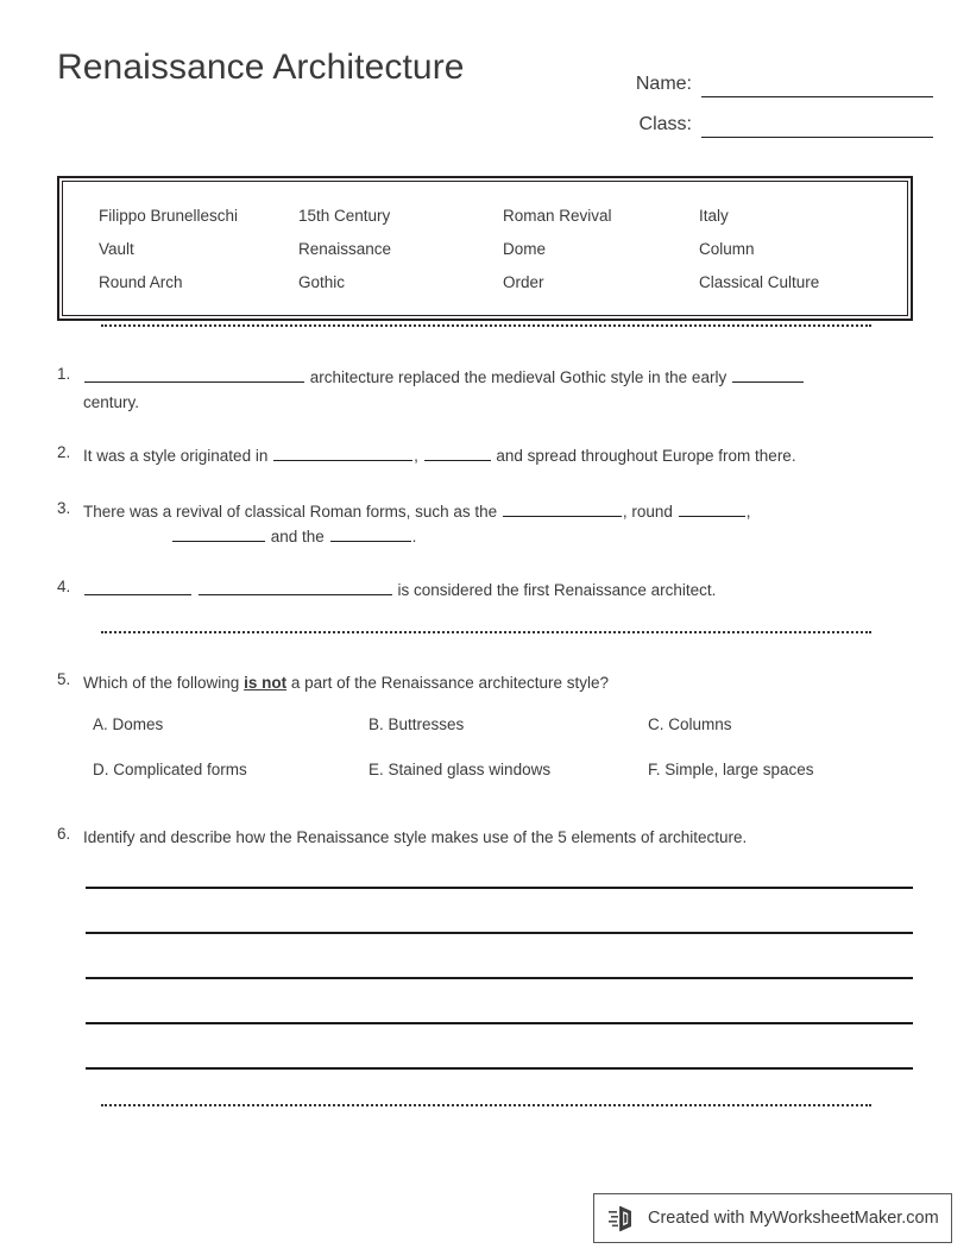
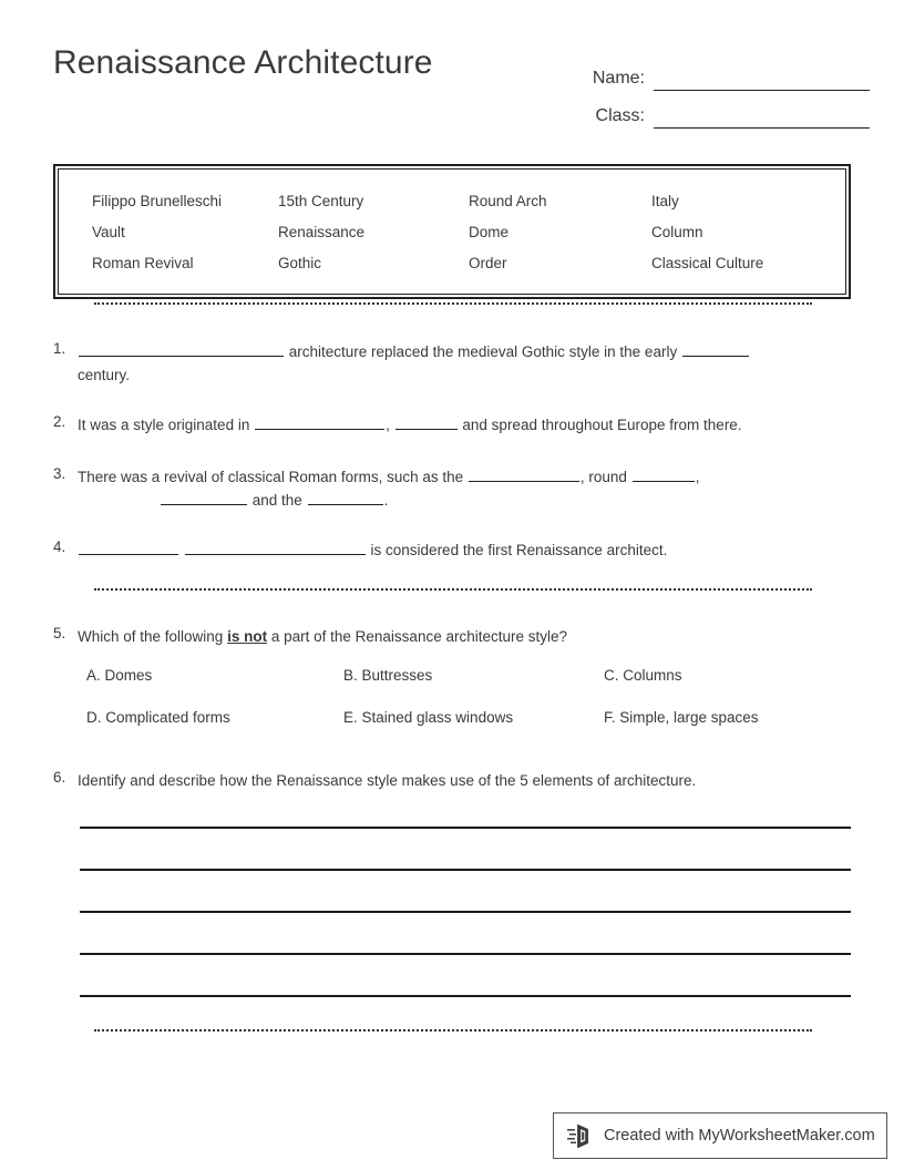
  Renaissance Architecture
  Name:
  Class:
  Filippo Brunelleschi
  15th Century
- Roman Revival
+ Round Arch
  Italy
  Vault
  Renaissance
  Dome
  Column
- Round Arch
+ Roman Revival
  Gothic
  Order
  Classical Culture
  1.
  architecture replaced the medieval Gothic style in the early
  century.
  2.
  It was a style originated in , and spread throughout Europe from there.
  3.
  There was a revival of classical Roman forms, such as the , round ,
  and the .
  4.
  is considered the first Renaissance architect.
  5.
  Which of the following is not a part of the Renaissance architecture style?
  A. Domes
  B. Buttresses
  C. Columns
  D. Complicated forms
  E. Stained glass windows
  F. Simple, large spaces
  6.
  Identify and describe how the Renaissance style makes use of the 5 elements of architecture.
  Created with MyWorksheetMaker.com
